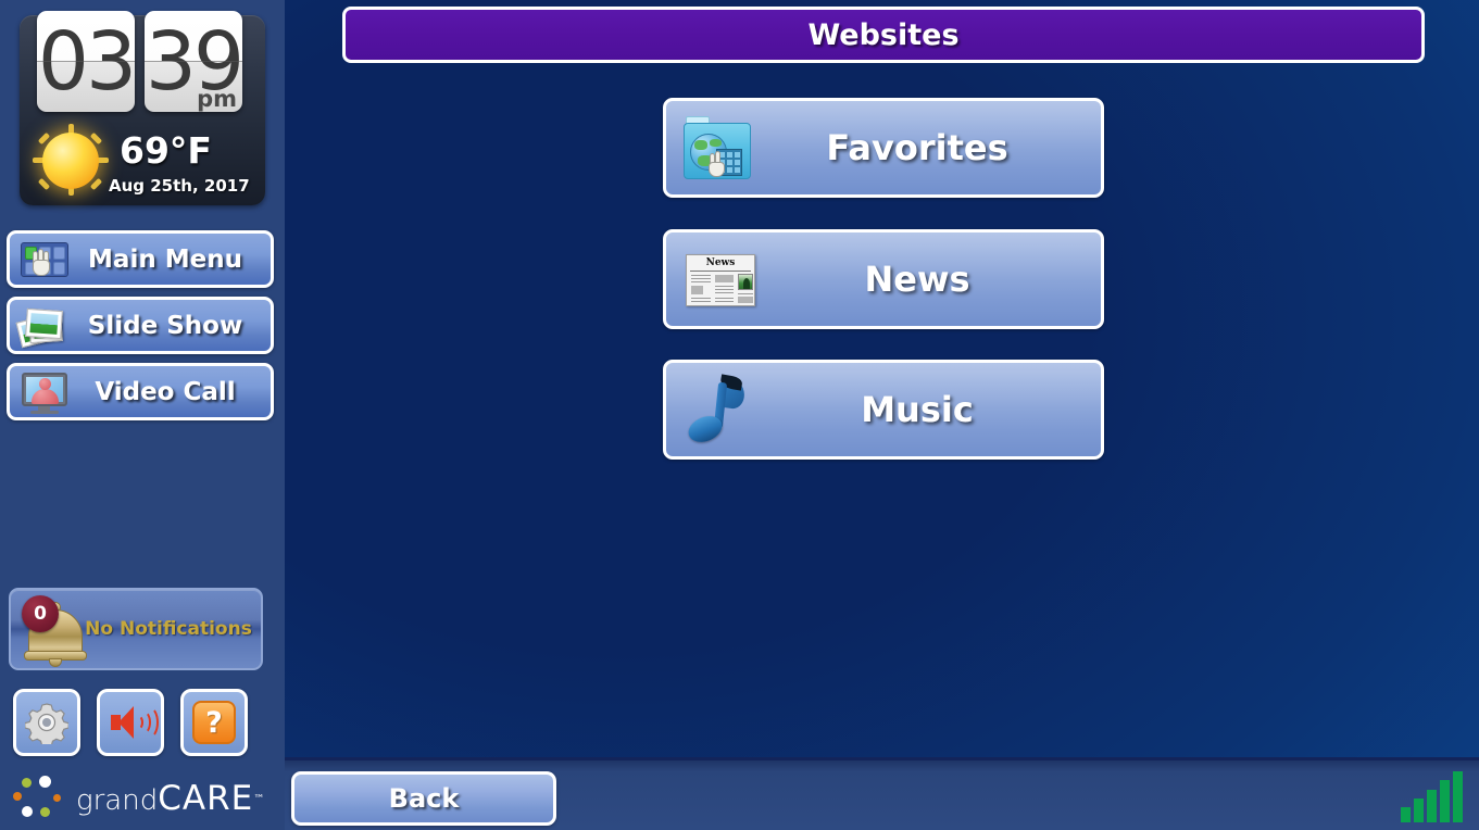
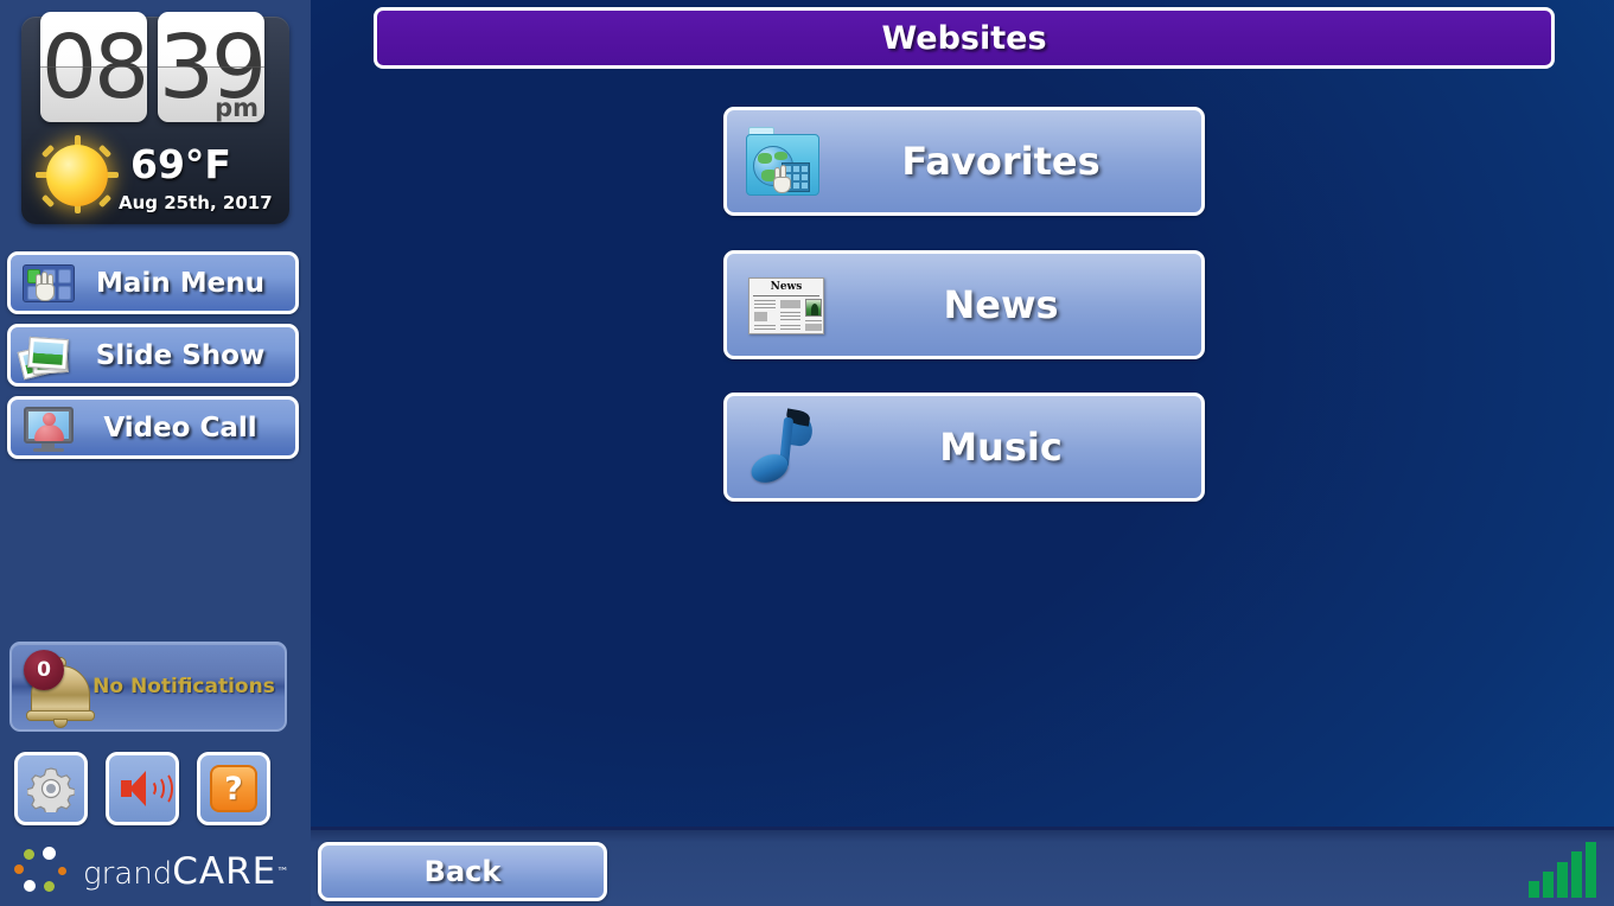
- 03
+ 08
  39
  pm
  69°F
  Aug 25th, 2017
  Main Menu
  Slide Show
  Video Call
  0
  No Notifications
  ?
  grandCARE™
  Websites
  Favorites
  News
  News
  Music
  Back
